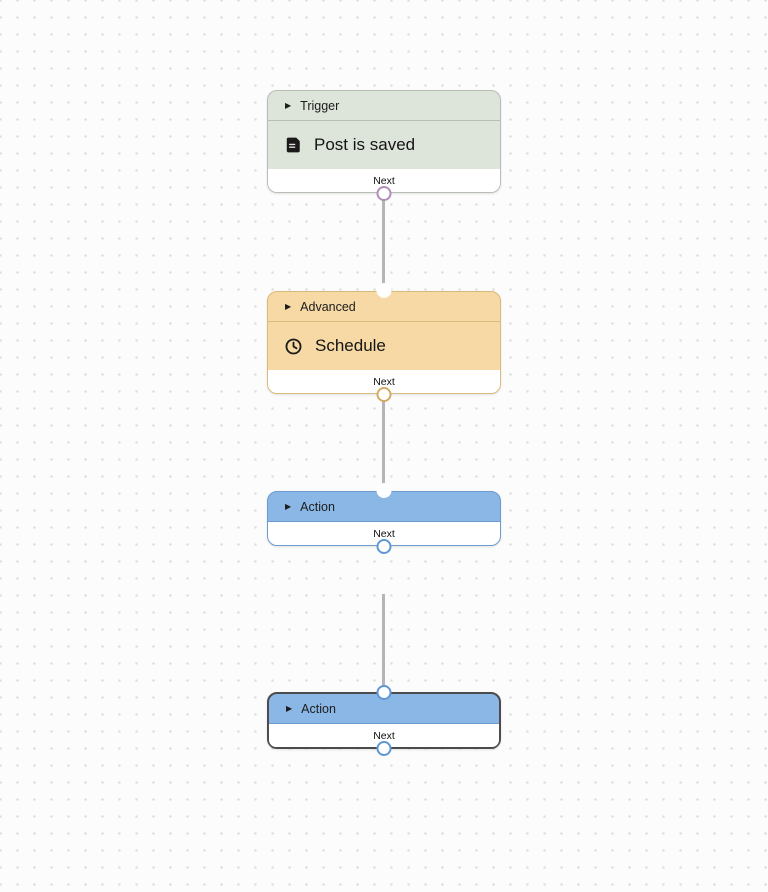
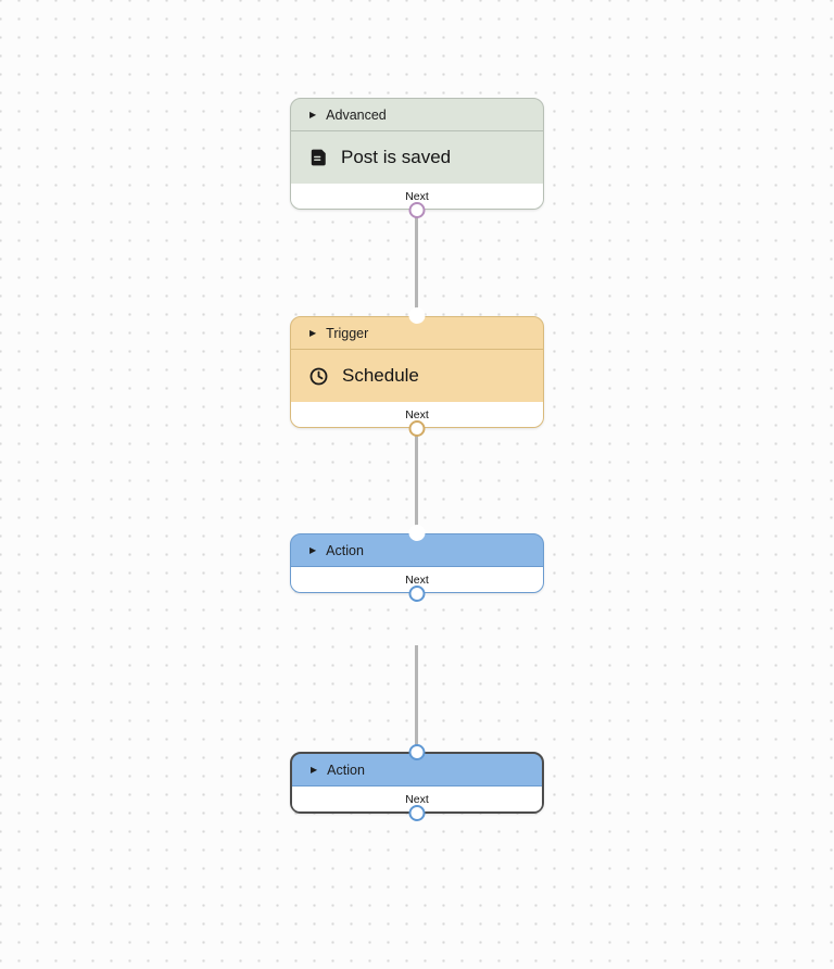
  ▶
- Trigger
+ Advanced
  Post is saved
  Next
  ▶
- Advanced
+ Trigger
  Schedule
  Next
  ▶
  Action
  Next
  ▶
  Action
  Next
